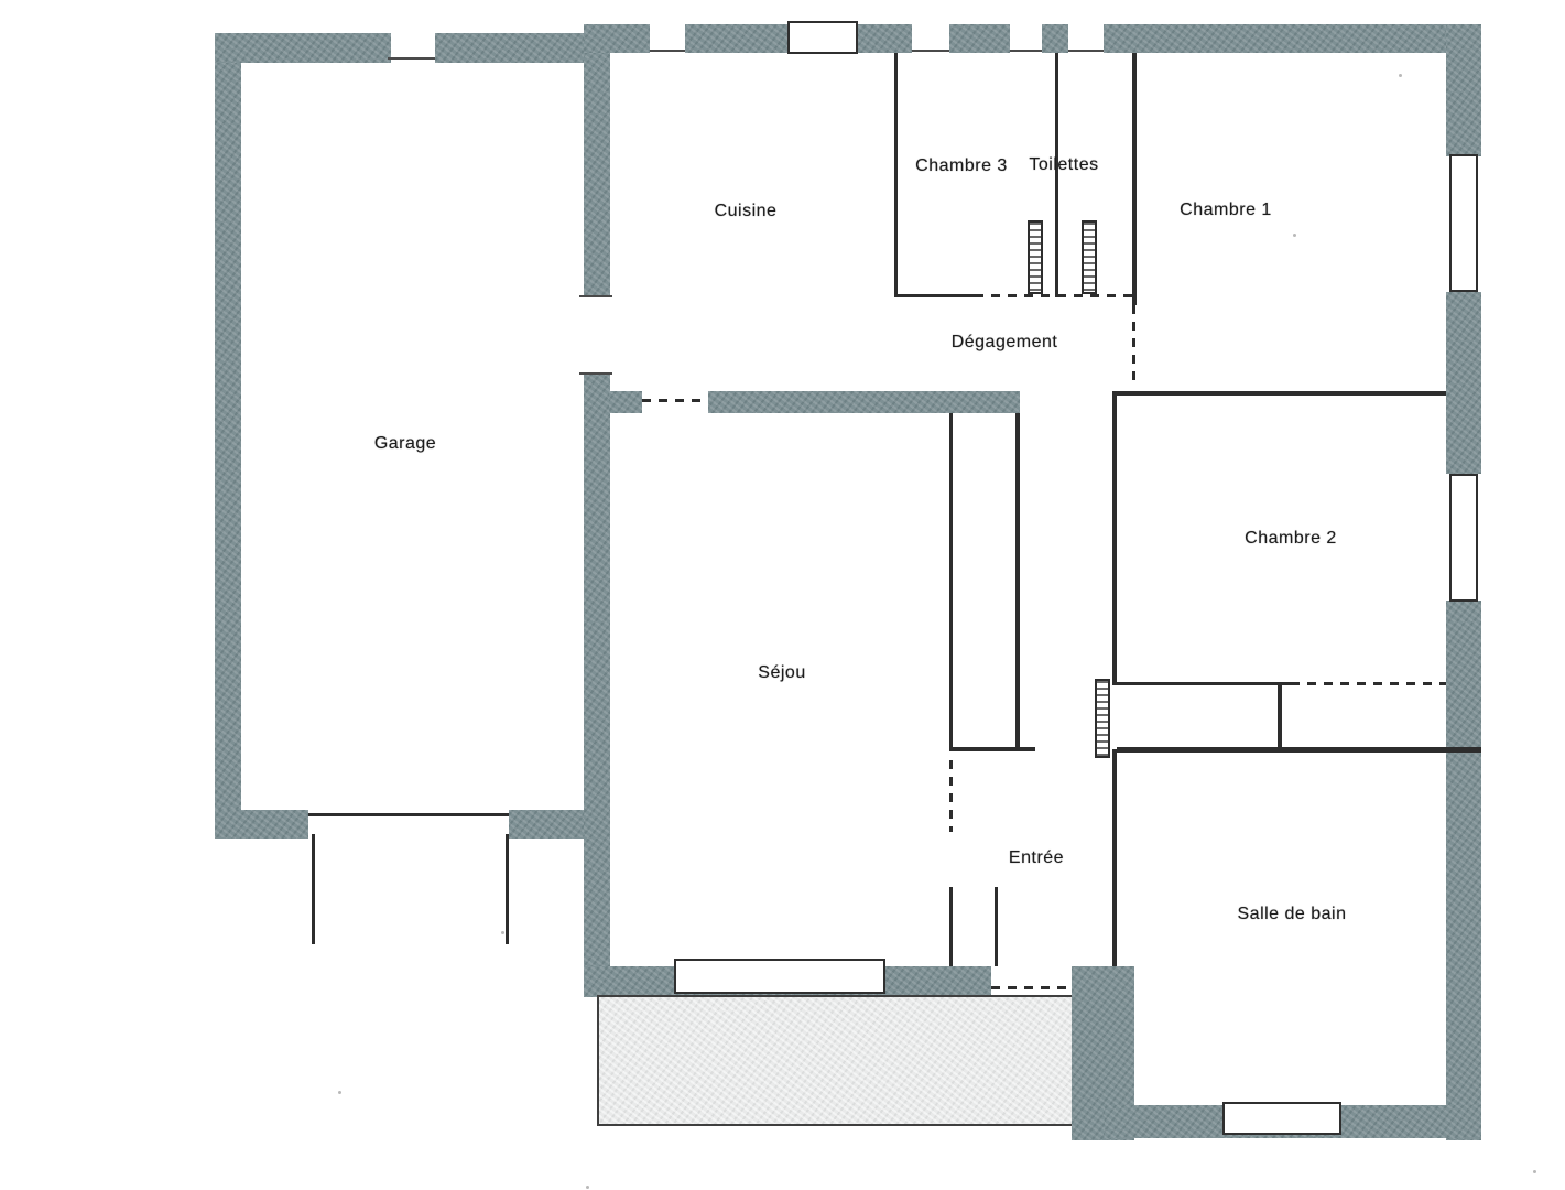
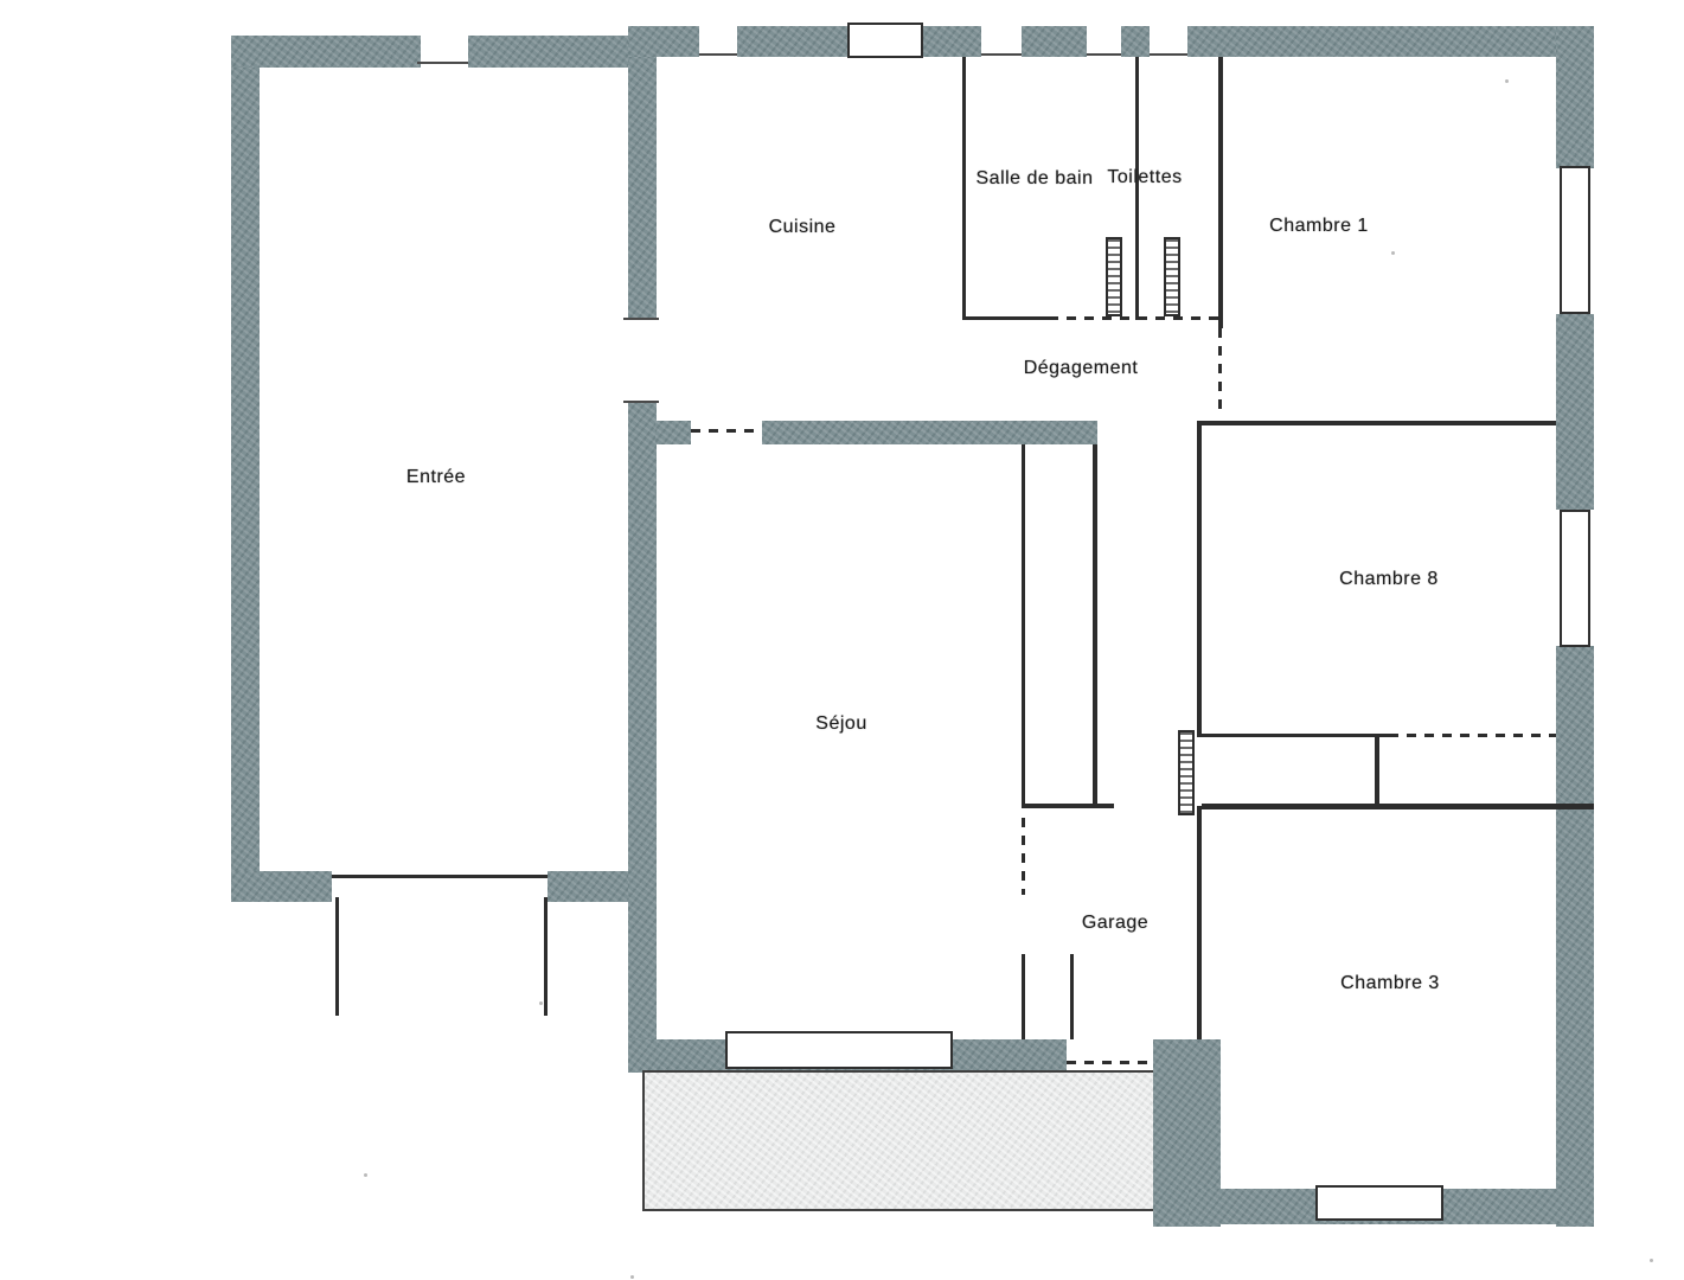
- Garage
+ Entrée
  Cuisine
- Chambre 3
+ Salle de bain
  Toilettes
  Chambre 1
  Dégagement
- Chambre 2
+ Chambre 8
  Séjou
- Entrée
+ Garage
- Salle de bain
+ Chambre 3
